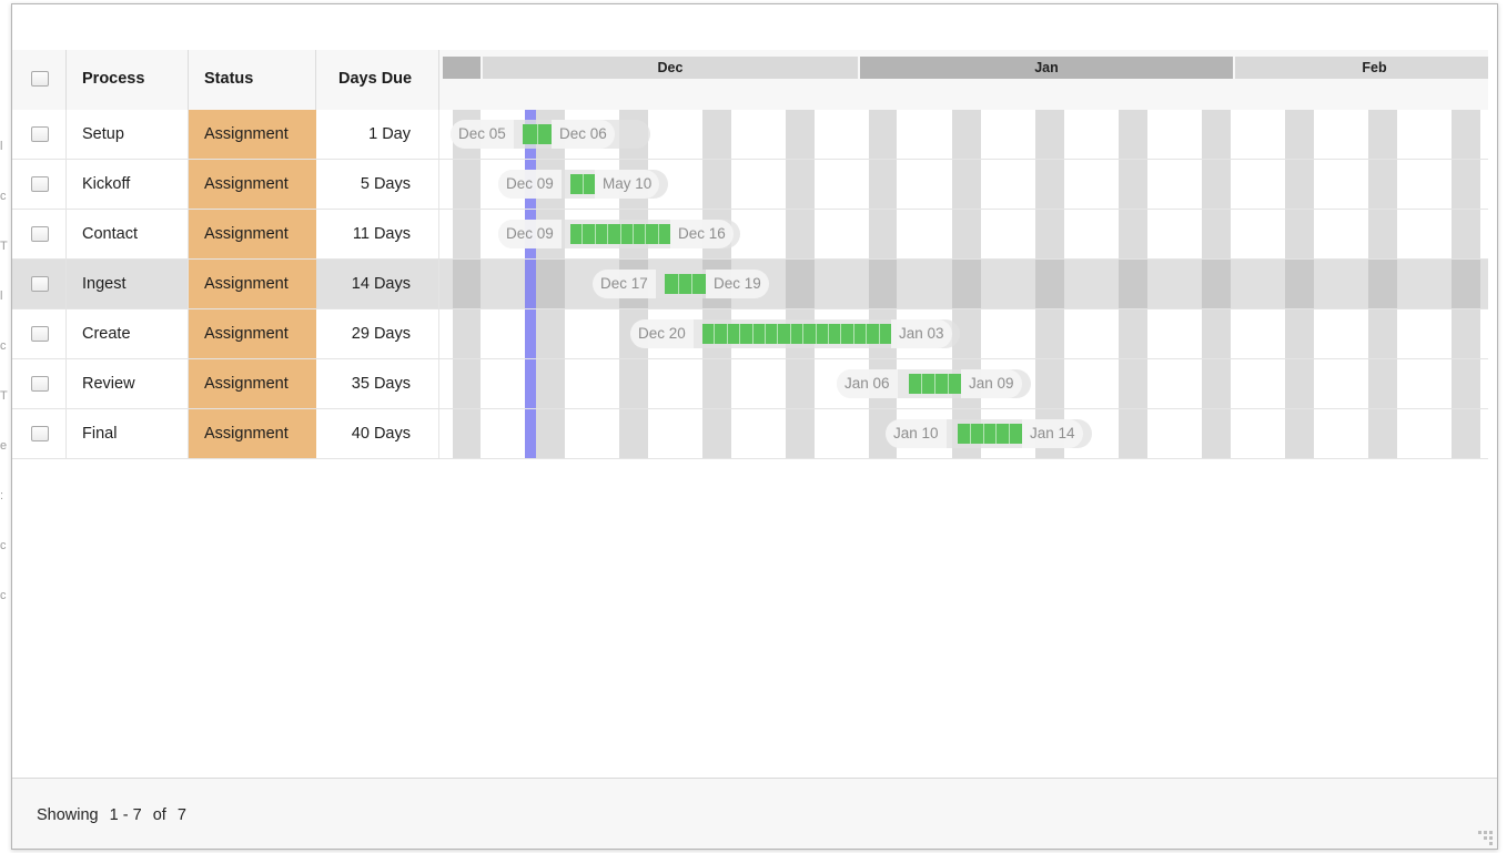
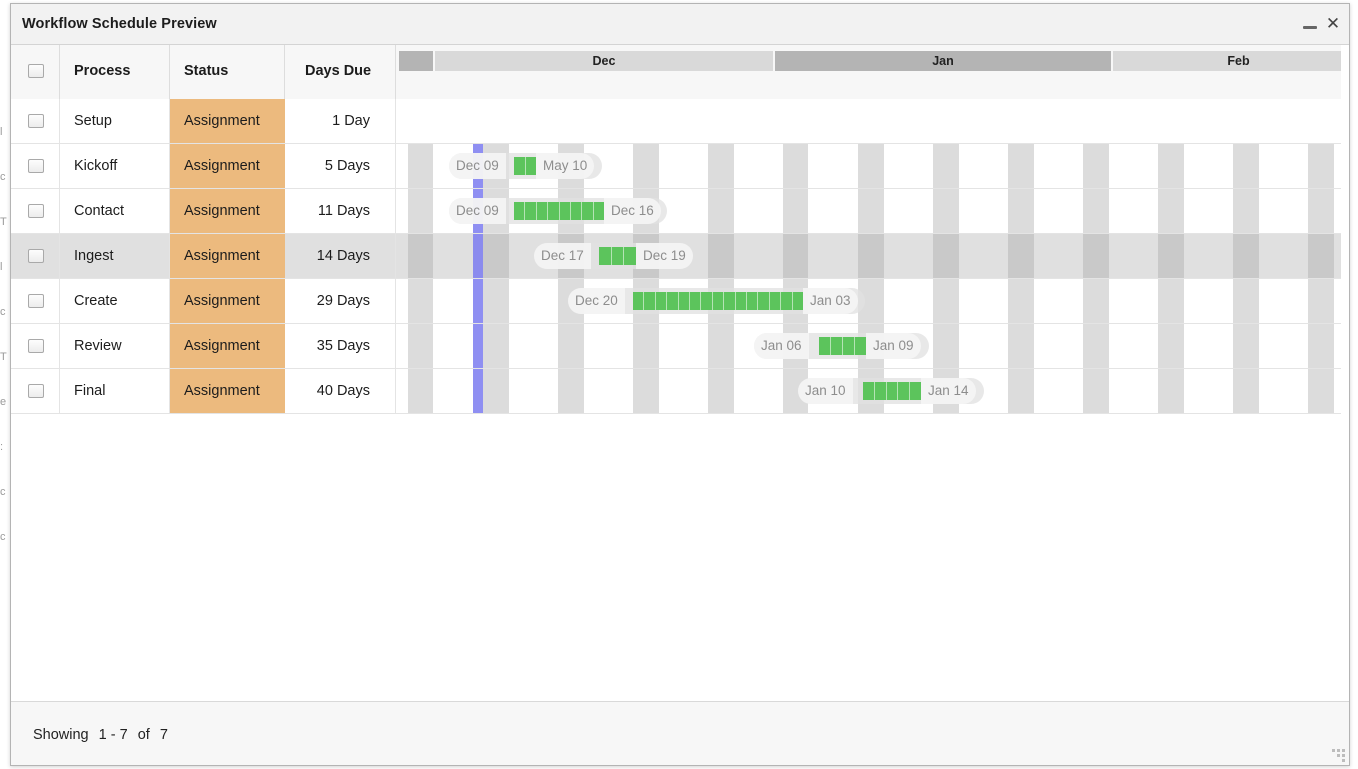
  l
  c
  T
  l
  c
  T
  e
  :
  c
  c
+ Workflow Schedule Preview
+ ✕
  Process
  Status
  Days Due
  Dec
  Jan
  Feb
  Setup
  Assignment
  1 Day
- Dec 05
- Dec 06
  Kickoff
  Assignment
  5 Days
  Dec 09
  May 10
  Contact
  Assignment
  11 Days
  Dec 09
  Dec 16
  Ingest
  Assignment
  14 Days
  Dec 17
  Dec 19
  Create
  Assignment
  29 Days
  Dec 20
  Jan 03
  Review
  Assignment
  35 Days
  Jan 06
  Jan 09
  Final
  Assignment
  40 Days
  Jan 10
  Jan 14
  Showing 1 - 7 of 7
